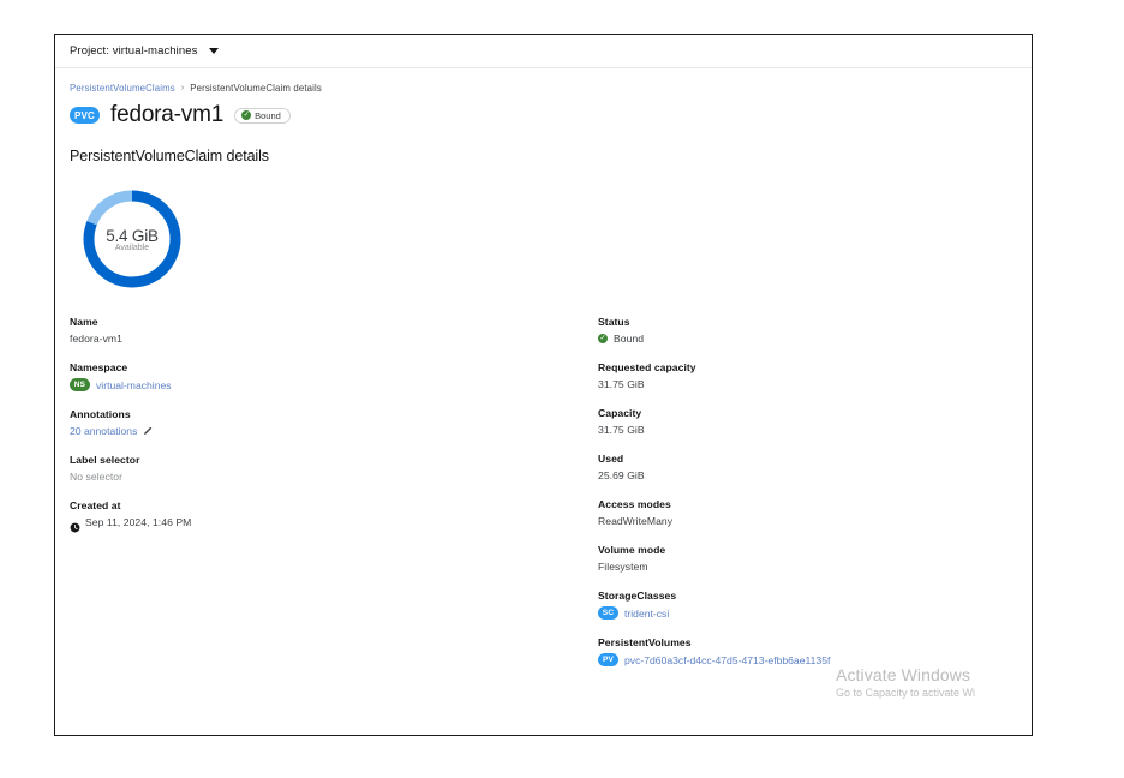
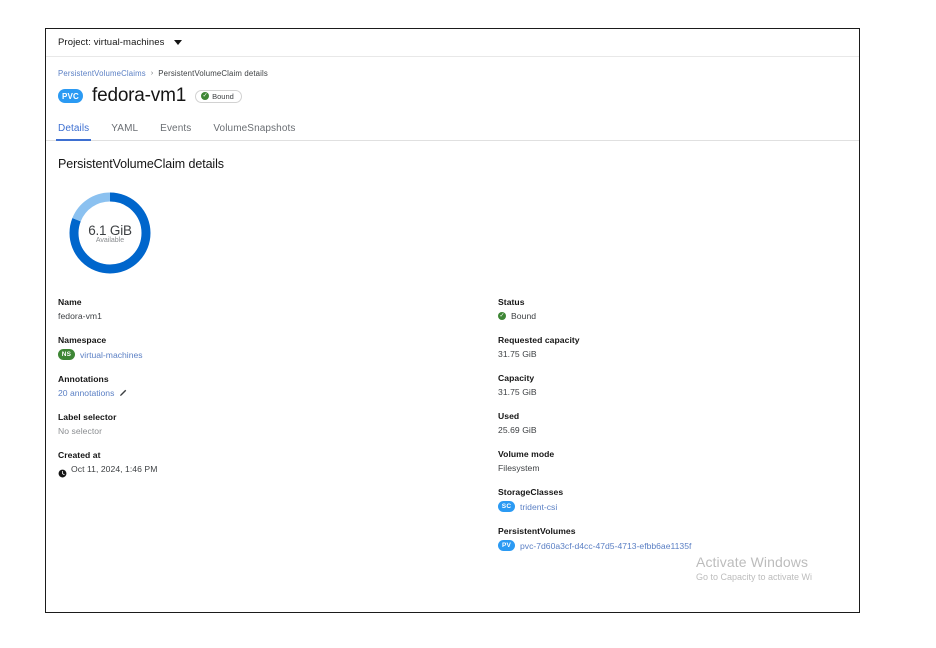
  Project: virtual-machines
  PersistentVolumeClaims
  PersistentVolumeClaim details
  PVC
  fedora-vm1
  Bound
+ Details
+ YAML
+ Events
+ VolumeSnapshots
  PersistentVolumeClaim details
- 5.4 GiB
+ 6.1 GiB
  Name
  fedora-vm1
  Namespace
  virtual-machines
  Annotations
  20 annotations
  Label selector
  No selector
  Created at
- Sep 11, 2024, 1:46 PM
+ Oct 11, 2024, 1:46 PM
  Status
  Bound
  Requested capacity
  31.75 GiB
  Capacity
  31.75 GiB
  Used
  25.69 GiB
- Access modes
- ReadWriteMany
  Volume mode
  Filesystem
  StorageClasses
  trident-csi
  PersistentVolumes
  pvc-7d60a3cf-d4cc-47d5-4713-efbb6ae1135f
  Activate Windows
  Go to Capacity to activate Wi
